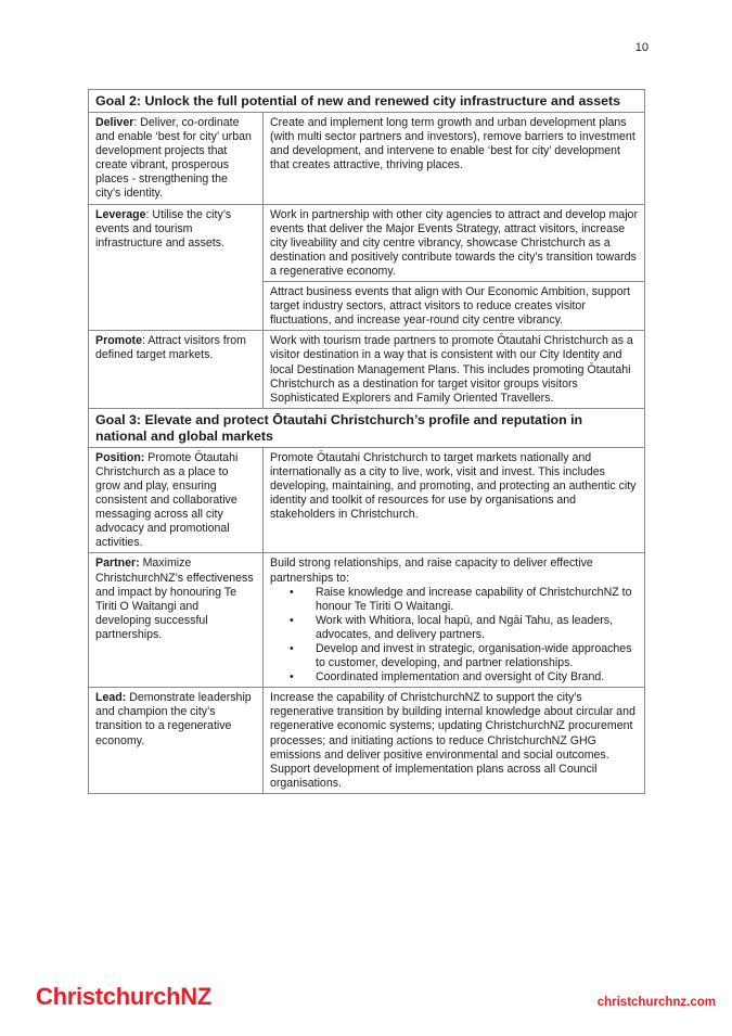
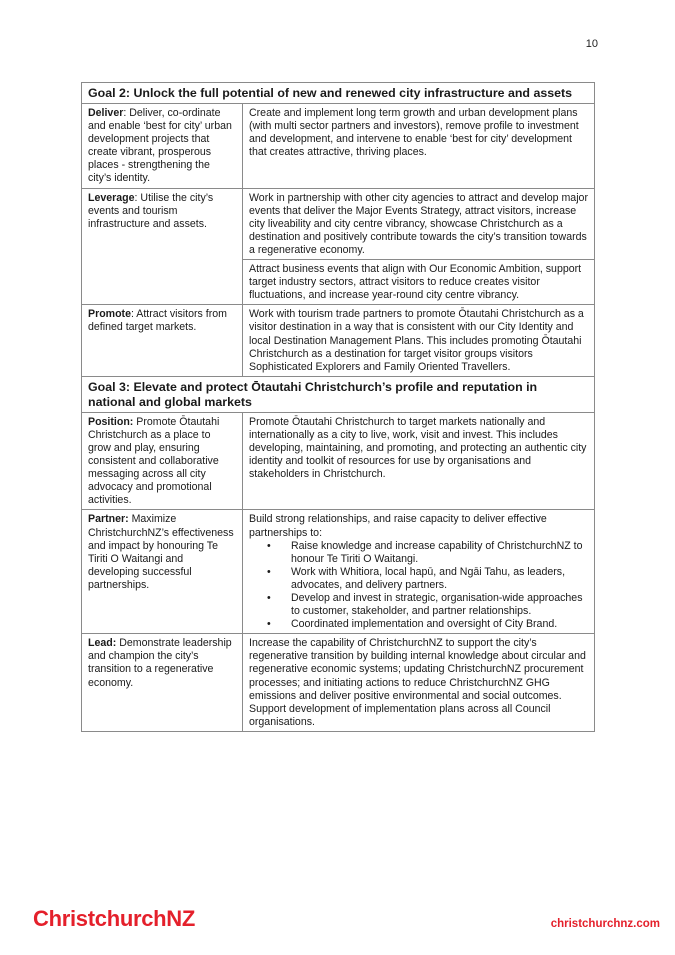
  10
  Goal 2: Unlock the full potential of new and renewed city infrastructure and assets
- Deliver: Deliver, co-ordinate and enable ‘best for city’ urban development projects that create vibrant, prosperous places - strengthening the city’s identity.	Create and implement long term growth and urban development plans (with multi sector partners and investors), remove barriers to investment and development, and intervene to enable ‘best for city’ development that creates attractive, thriving places.
+ Deliver: Deliver, co-ordinate and enable ‘best for city’ urban development projects that create vibrant, prosperous places - strengthening the city’s identity.	Create and implement long term growth and urban development plans (with multi sector partners and investors), remove profile to investment and development, and intervene to enable ‘best for city’ development that creates attractive, thriving places.
  Leverage: Utilise the city’s events and tourism infrastructure and assets.	Work in partnership with other city agencies to attract and develop major events that deliver the Major Events Strategy, attract visitors, increase city liveability and city centre vibrancy, showcase Christchurch as a destination and positively contribute towards the city’s transition towards a regenerative economy.
  Attract business events that align with Our Economic Ambition, support target industry sectors, attract visitors to reduce creates visitor fluctuations, and increase year-round city centre vibrancy.
  Promote: Attract visitors from defined target markets.	Work with tourism trade partners to promote Ōtautahi Christchurch as a visitor destination in a way that is consistent with our City Identity and local Destination Management Plans. This includes promoting Ōtautahi Christchurch as a destination for target visitor groups visitors Sophisticated Explorers and Family Oriented Travellers.
  Goal 3: Elevate and protect Ōtautahi Christchurch’s profile and reputation in national and global markets
  Position: Promote Ōtautahi Christchurch as a place to grow and play, ensuring consistent and collaborative messaging across all city advocacy and promotional activities.	Promote Ōtautahi Christchurch to target markets nationally and internationally as a city to live, work, visit and invest. This includes developing, maintaining, and promoting, and protecting an authentic city identity and toolkit of resources for use by organisations and stakeholders in Christchurch.
- Partner: Maximize ChristchurchNZ’s effectiveness and impact by honouring Te Tiriti O Waitangi and developing successful partnerships.	Build strong relationships, and raise capacity to deliver effective partnerships to: • Raise knowledge and increase capability of ChristchurchNZ to honour Te Tiriti O Waitangi. • Work with Whitiora, local hapū, and Ngāi Tahu, as leaders, advocates, and delivery partners. • Develop and invest in strategic, organisation-wide approaches to customer, developing, and partner relationships. • Coordinated implementation and oversight of City Brand.
+ Partner: Maximize ChristchurchNZ’s effectiveness and impact by honouring Te Tiriti O Waitangi and developing successful partnerships.	Build strong relationships, and raise capacity to deliver effective partnerships to: • Raise knowledge and increase capability of ChristchurchNZ to honour Te Tiriti O Waitangi. • Work with Whitiora, local hapū, and Ngāi Tahu, as leaders, advocates, and delivery partners. • Develop and invest in strategic, organisation-wide approaches to customer, stakeholder, and partner relationships. • Coordinated implementation and oversight of City Brand.
  Lead: Demonstrate leadership and champion the city’s transition to a regenerative economy.	Increase the capability of ChristchurchNZ to support the city’s regenerative transition by building internal knowledge about circular and regenerative economic systems; updating ChristchurchNZ procurement processes; and initiating actions to reduce ChristchurchNZ GHG emissions and deliver positive environmental and social outcomes. Support development of implementation plans across all Council organisations.
  ChristchurchNZ
  christchurchnz.com
